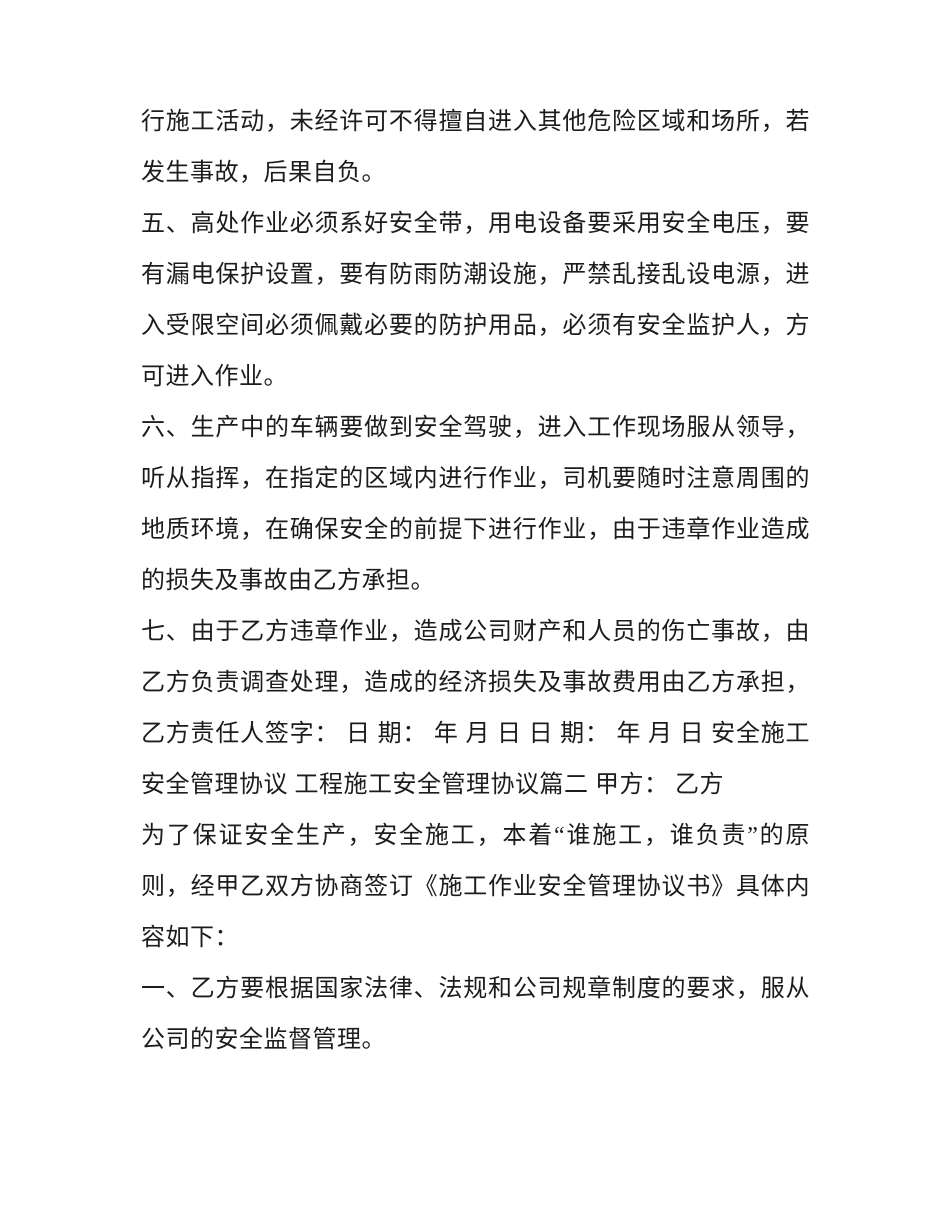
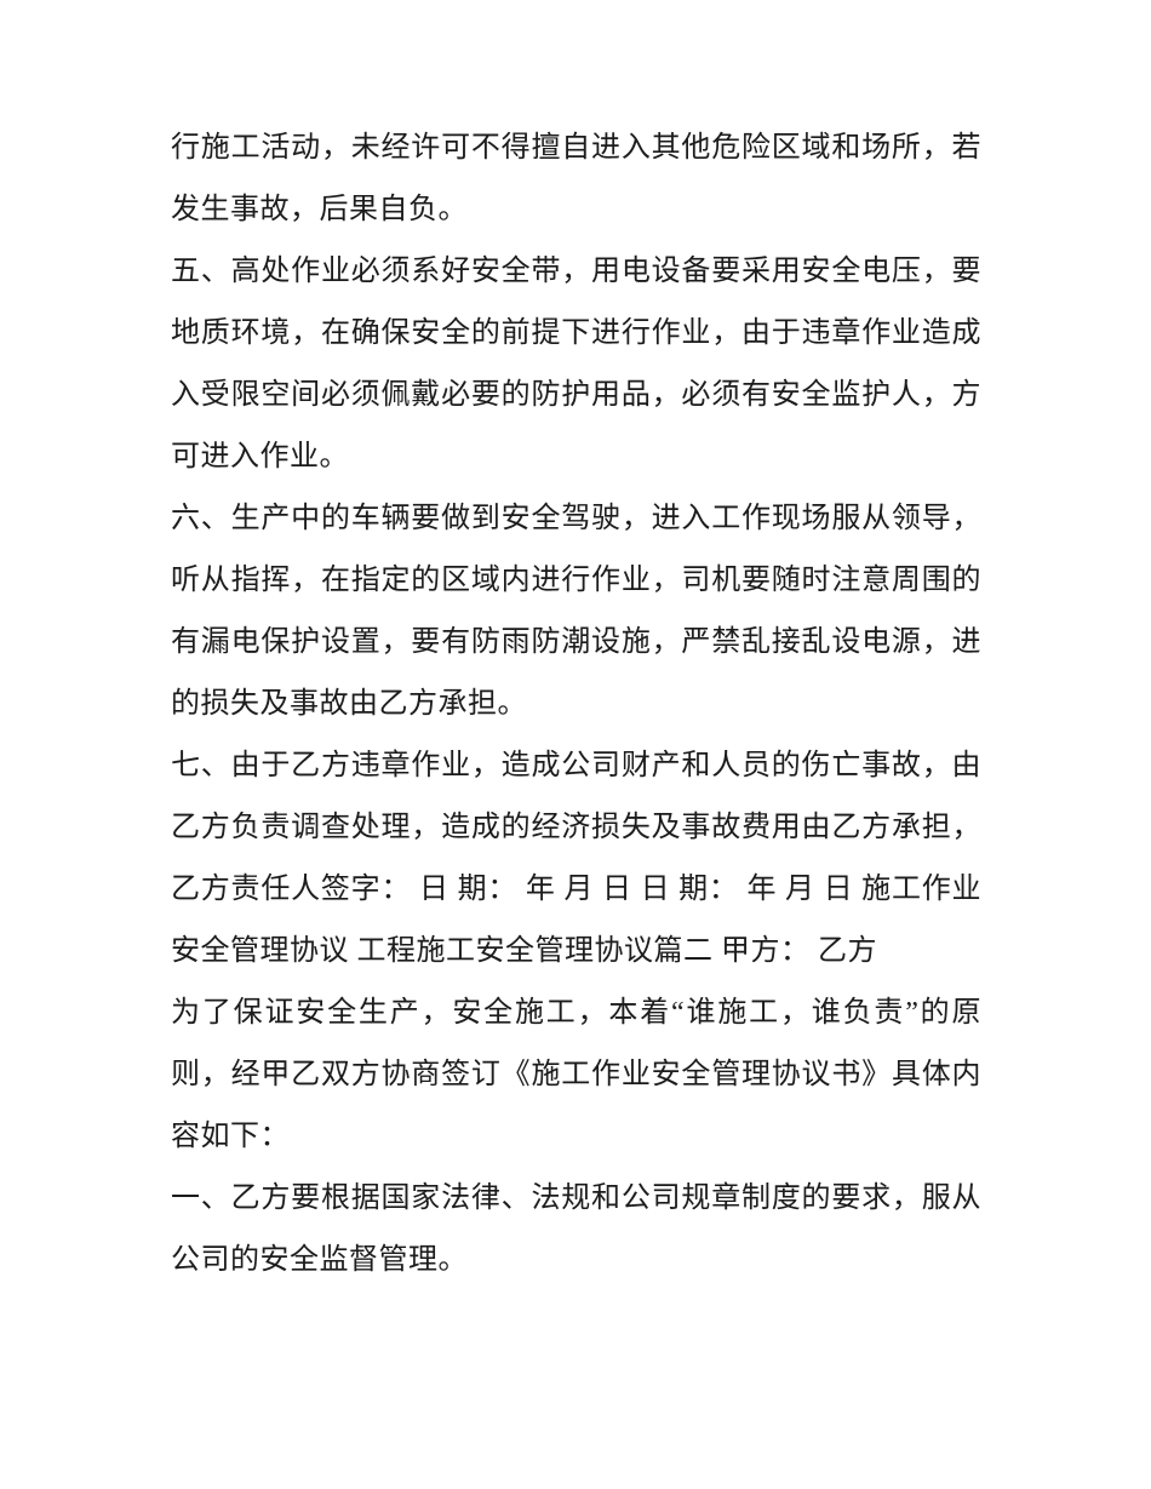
  行施工活动，未经许可不得擅自进入其他危险区域和场所，若
  发生事故，后果自负。
  五、高处作业必须系好安全带，用电设备要采用安全电压，要
- 有漏电保护设置，要有防雨防潮设施，严禁乱接乱设电源，进
+ 地质环境，在确保安全的前提下进行作业，由于违章作业造成
  入受限空间必须佩戴必要的防护用品，必须有安全监护人，方
  可进入作业。
  六、生产中的车辆要做到安全驾驶，进入工作现场服从领导，
  听从指挥，在指定的区域内进行作业，司机要随时注意周围的
- 地质环境，在确保安全的前提下进行作业，由于违章作业造成
+ 有漏电保护设置，要有防雨防潮设施，严禁乱接乱设电源，进
  的损失及事故由乙方承担。
  七、由于乙方违章作业，造成公司财产和人员的伤亡事故，由
  乙方负责调查处理，造成的经济损失及事故费用由乙方承担，
- 乙方责任人签字： 日 期： 年 月 日 日 期： 年 月 日 安全施工
+ 乙方责任人签字： 日 期： 年 月 日 日 期： 年 月 日 施工作业
  安全管理协议 工程施工安全管理协议篇二 甲方： 乙方
  为了保证安全生产，安全施工，本着“谁施工，谁负责”的原
  则，经甲乙双方协商签订《施工作业安全管理协议书》具体内
  容如下：
  一、乙方要根据国家法律、法规和公司规章制度的要求，服从
  公司的安全监督管理。
